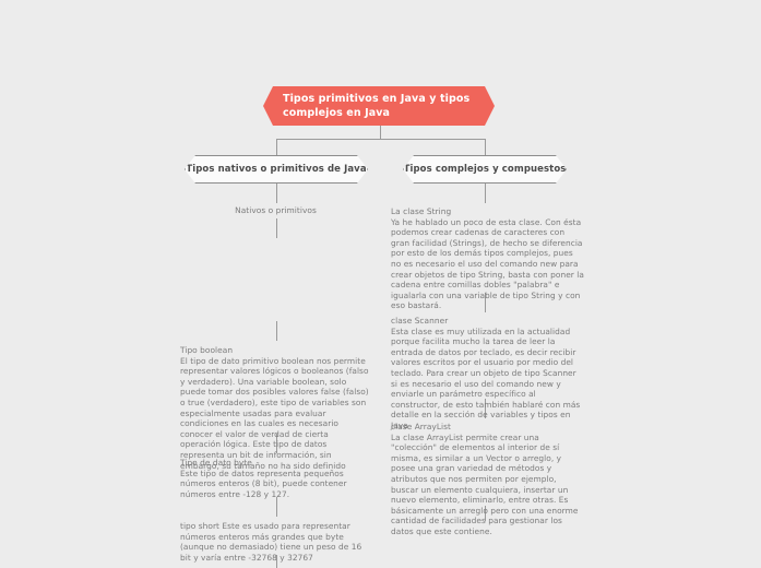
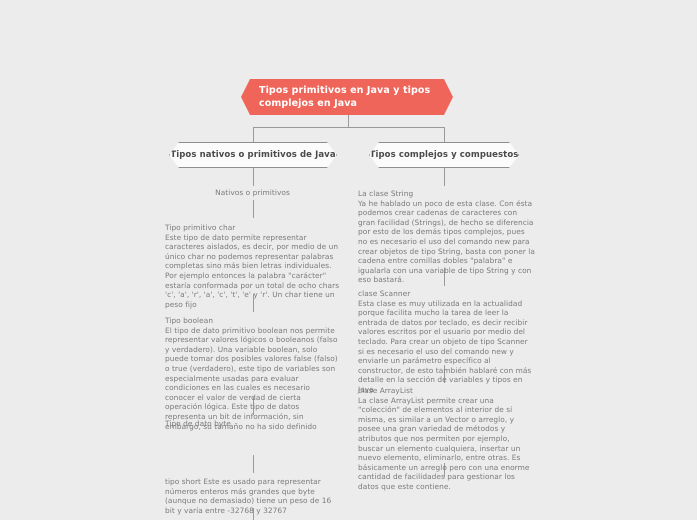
  Tipos primitivos en Java y tipos complejos en Java
  Tipos nativos o primitivos de Java
  Tipos complejos y compuestos
  Nativos o primitivos
+ Tipo primitivo char
+ Este tipo de dato permite representar caracteres aislados, es decir, por medio de un único char no podemos representar palabras completas sino más bien letras individuales. Por ejemplo entonces la palabra "carácter" estaría conformada por un total de ocho chars 'c', 'a', 'r', 'a', 'c', 't', 'e' y 'r'. Un char tiene un peso fijo
  Tipo boolean
  El tipo de dato primitivo boolean nos permite representar valores lógicos o booleanos (falso y verdadero). Una variable boolean, solo puede tomar dos posibles valores false (falso) o true (verdadero), este tipo de variables son especialmente usadas para evaluar condiciones en las cuales es necesario conocer el valor de verdad de cierta operación lógica. Este tipo de datos representa un bit de información, sin embargo, su tamaño no ha sido definido
  Tipo de dato byte
- Este tipo de datos representa pequeños números enteros (8 bit), puede contener números entre -128 y 127.
  tipo short Este es usado para representar números enteros más grandes que byte (aunque no demasiado) tiene un peso de 16 bit y varía entre -32768 y 32767
  La clase String
  Ya he hablado un poco de esta clase. Con ésta podemos crear cadenas de caracteres con gran facilidad (Strings), de hecho se diferencia por esto de los demás tipos complejos, pues no es necesario el uso del comando new para crear objetos de tipo String, basta con poner la cadena entre comillas dobles "palabra" e igualarla con una variable de tipo String y con eso bastará.
  clase Scanner
  Esta clase es muy utilizada en la actualidad porque facilita mucho la tarea de leer la entrada de datos por teclado, es decir recibir valores escritos por el usuario por medio del teclado. Para crear un objeto de tipo Scanner si es necesario el uso del comando new y enviarle un parámetro específico al constructor, de esto también hablaré con más detalle en la sección de variables y tipos en Java
  clase ArrayList
  La clase ArrayList permite crear una "colección" de elementos al interior de sí misma, es similar a un Vector o arreglo, y posee una gran variedad de métodos y atributos que nos permiten por ejemplo, buscar un elemento cualquiera, insertar un nuevo elemento, eliminarlo, entre otras. Es básicamente un arreglo pero con una enorme cantidad de facilidades para gestionar los datos que este contiene.
